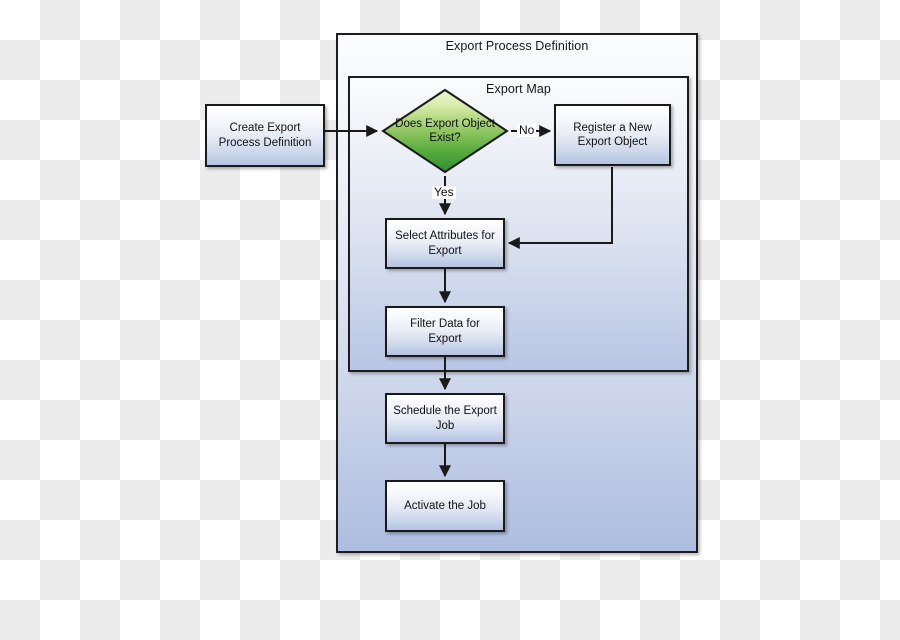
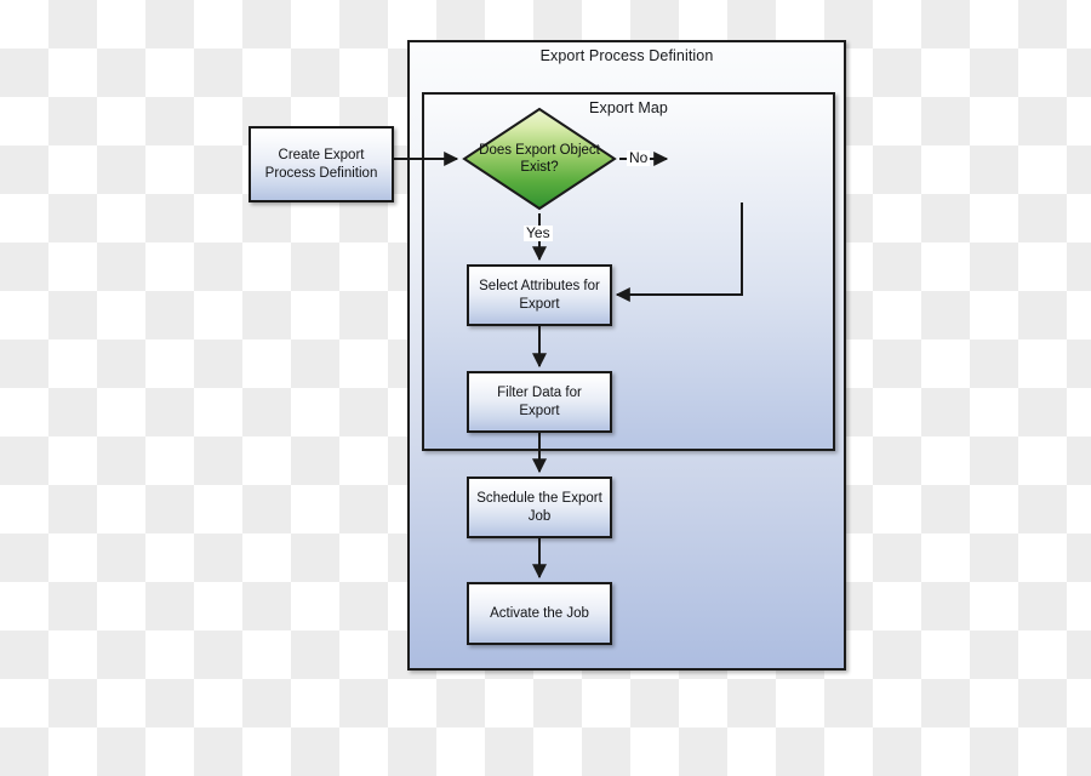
  Export Process Definition
  Export Map
  Create Export Process Definition
  Does Export Object Exist?
- Register a New Export Object
  Select Attributes for Export
  Filter Data for Export
  Schedule the Export Job
  Activate the Job
  Yes
  No
